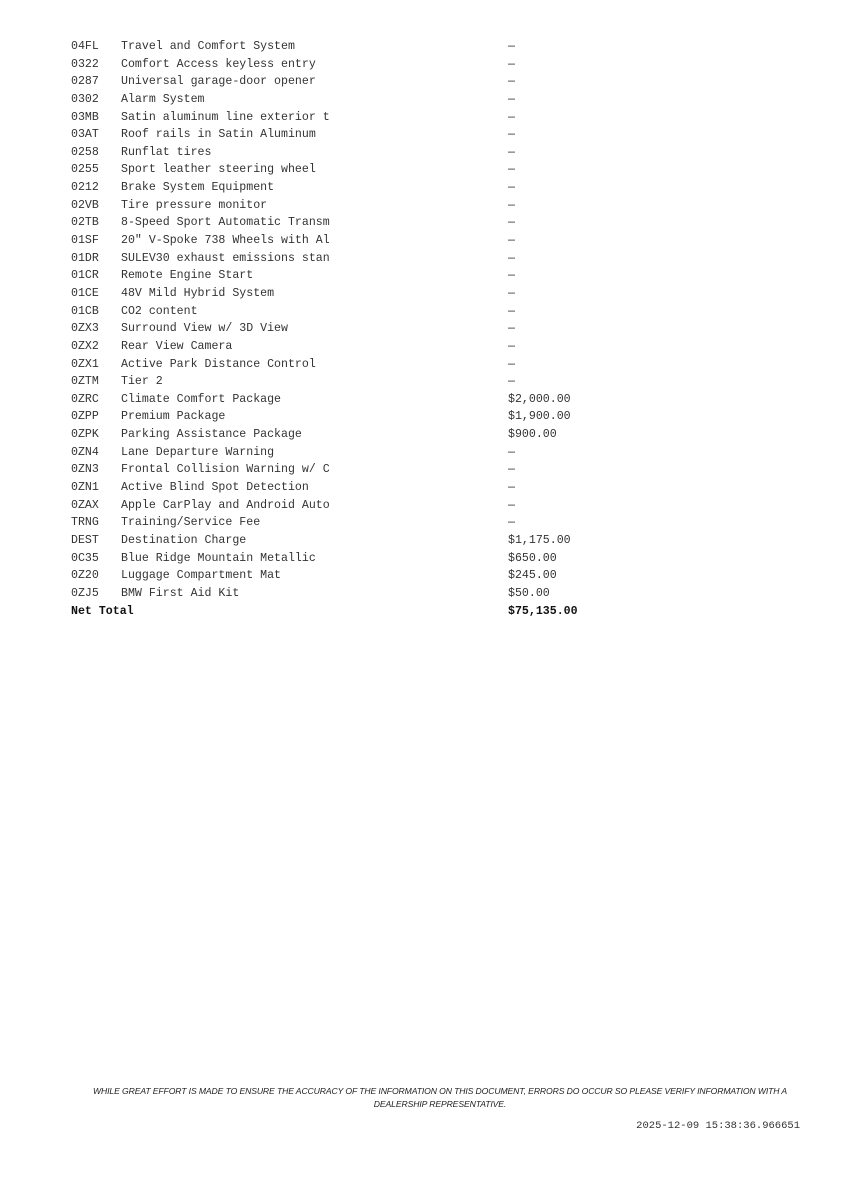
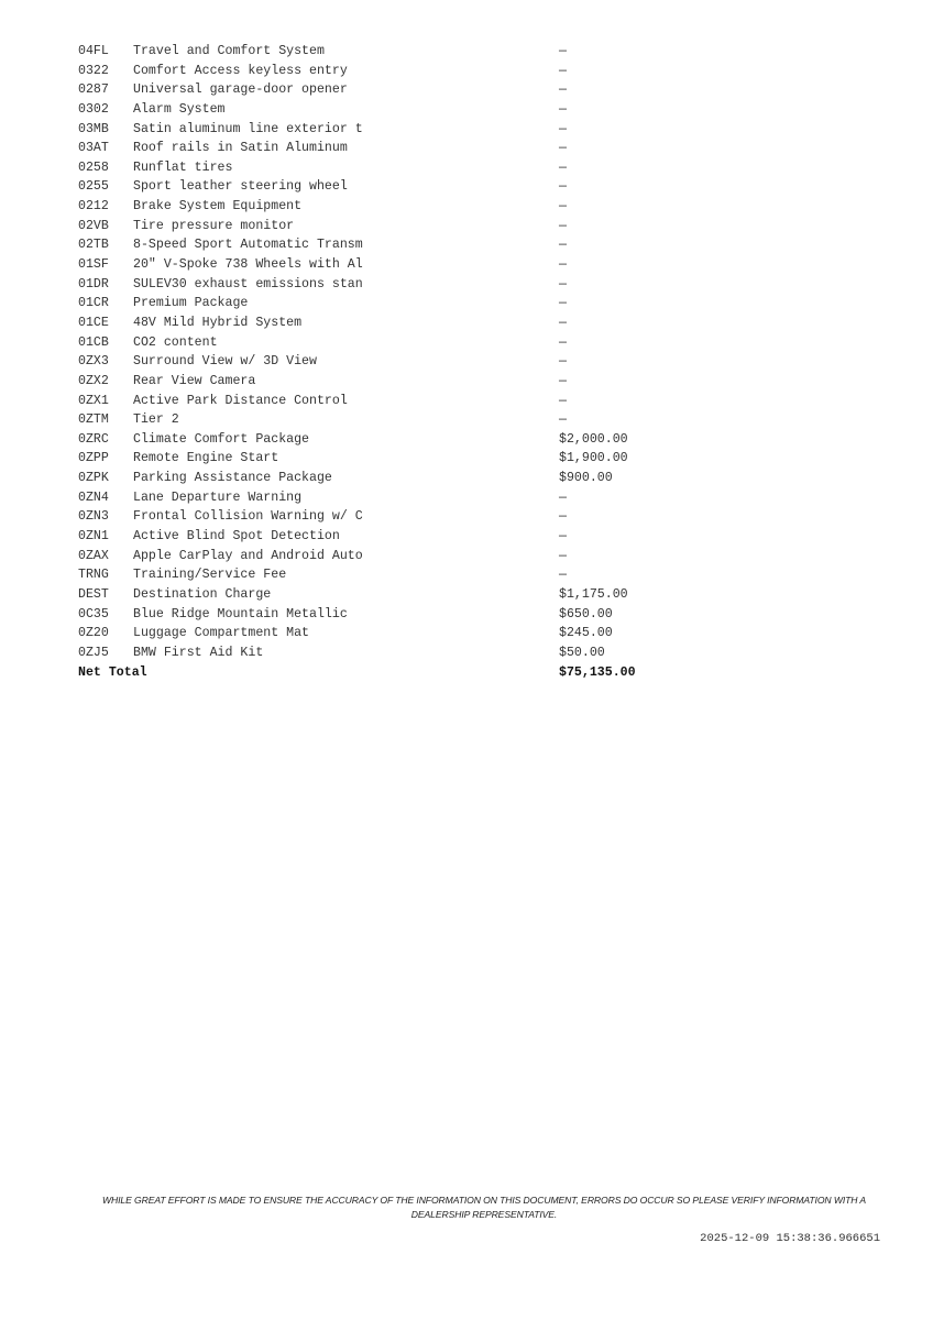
  04FL
  Travel and Comfort System
  —
  0322
  Comfort Access keyless entry
  —
  0287
  Universal garage-door opener
  —
  0302
  Alarm System
  —
  03MB
  Satin aluminum line exterior t
  —
  03AT
  Roof rails in Satin Aluminum
  —
  0258
  Runflat tires
  —
  0255
  Sport leather steering wheel
  —
  0212
  Brake System Equipment
  —
  02VB
  Tire pressure monitor
  —
  02TB
  8-Speed Sport Automatic Transm
  —
  01SF
  20" V-Spoke 738 Wheels with Al
  —
  01DR
  SULEV30 exhaust emissions stan
  —
  01CR
- Remote Engine Start
+ Premium Package
  —
  01CE
  48V Mild Hybrid System
  —
  01CB
  CO2 content
  —
  0ZX3
  Surround View w/ 3D View
  —
  0ZX2
  Rear View Camera
  —
  0ZX1
  Active Park Distance Control
  —
  0ZTM
  Tier 2
  —
  0ZRC
  Climate Comfort Package
  $2,000.00
  0ZPP
- Premium Package
+ Remote Engine Start
  $1,900.00
  0ZPK
  Parking Assistance Package
  $900.00
  0ZN4
  Lane Departure Warning
  —
  0ZN3
  Frontal Collision Warning w/ C
  —
  0ZN1
  Active Blind Spot Detection
  —
  0ZAX
  Apple CarPlay and Android Auto
  —
  TRNG
  Training/Service Fee
  —
  DEST
  Destination Charge
  $1,175.00
  0C35
  Blue Ridge Mountain Metallic
  $650.00
  0Z20
  Luggage Compartment Mat
  $245.00
  0ZJ5
  BMW First Aid Kit
  $50.00
  Net Total
  $75,135.00
  WHILE GREAT EFFORT IS MADE TO ENSURE THE ACCURACY OF THE INFORMATION ON THIS DOCUMENT, ERRORS DO OCCUR SO PLEASE VERIFY INFORMATION WITH A
  DEALERSHIP REPRESENTATIVE.
  2025-12-09 15:38:36.966651
